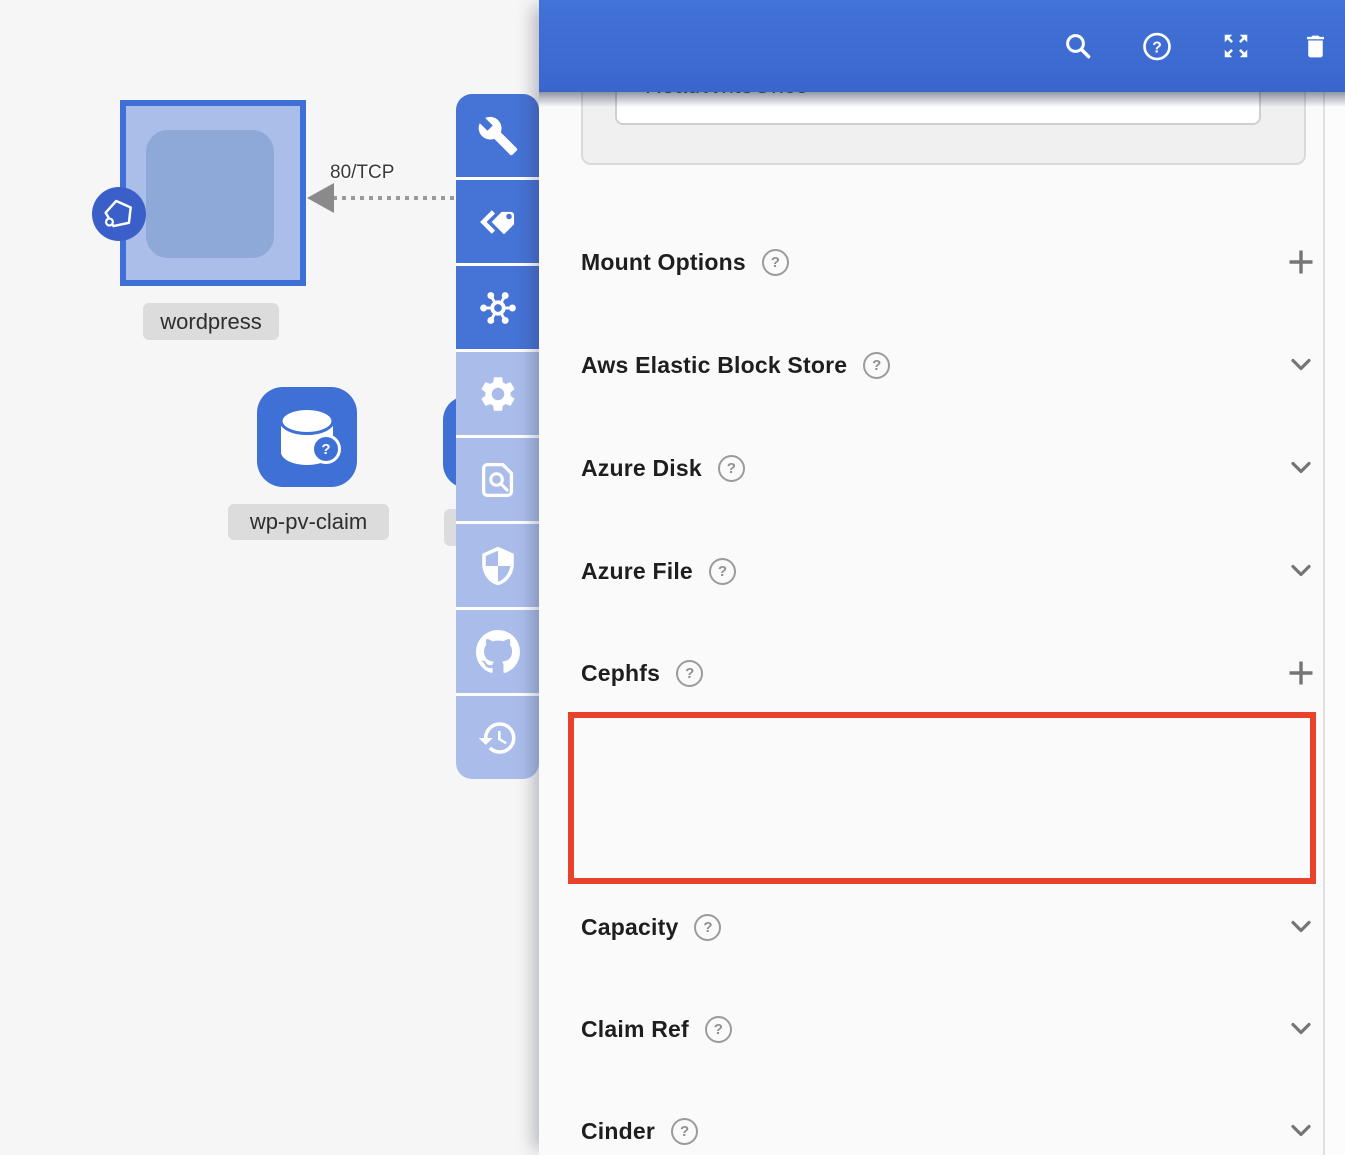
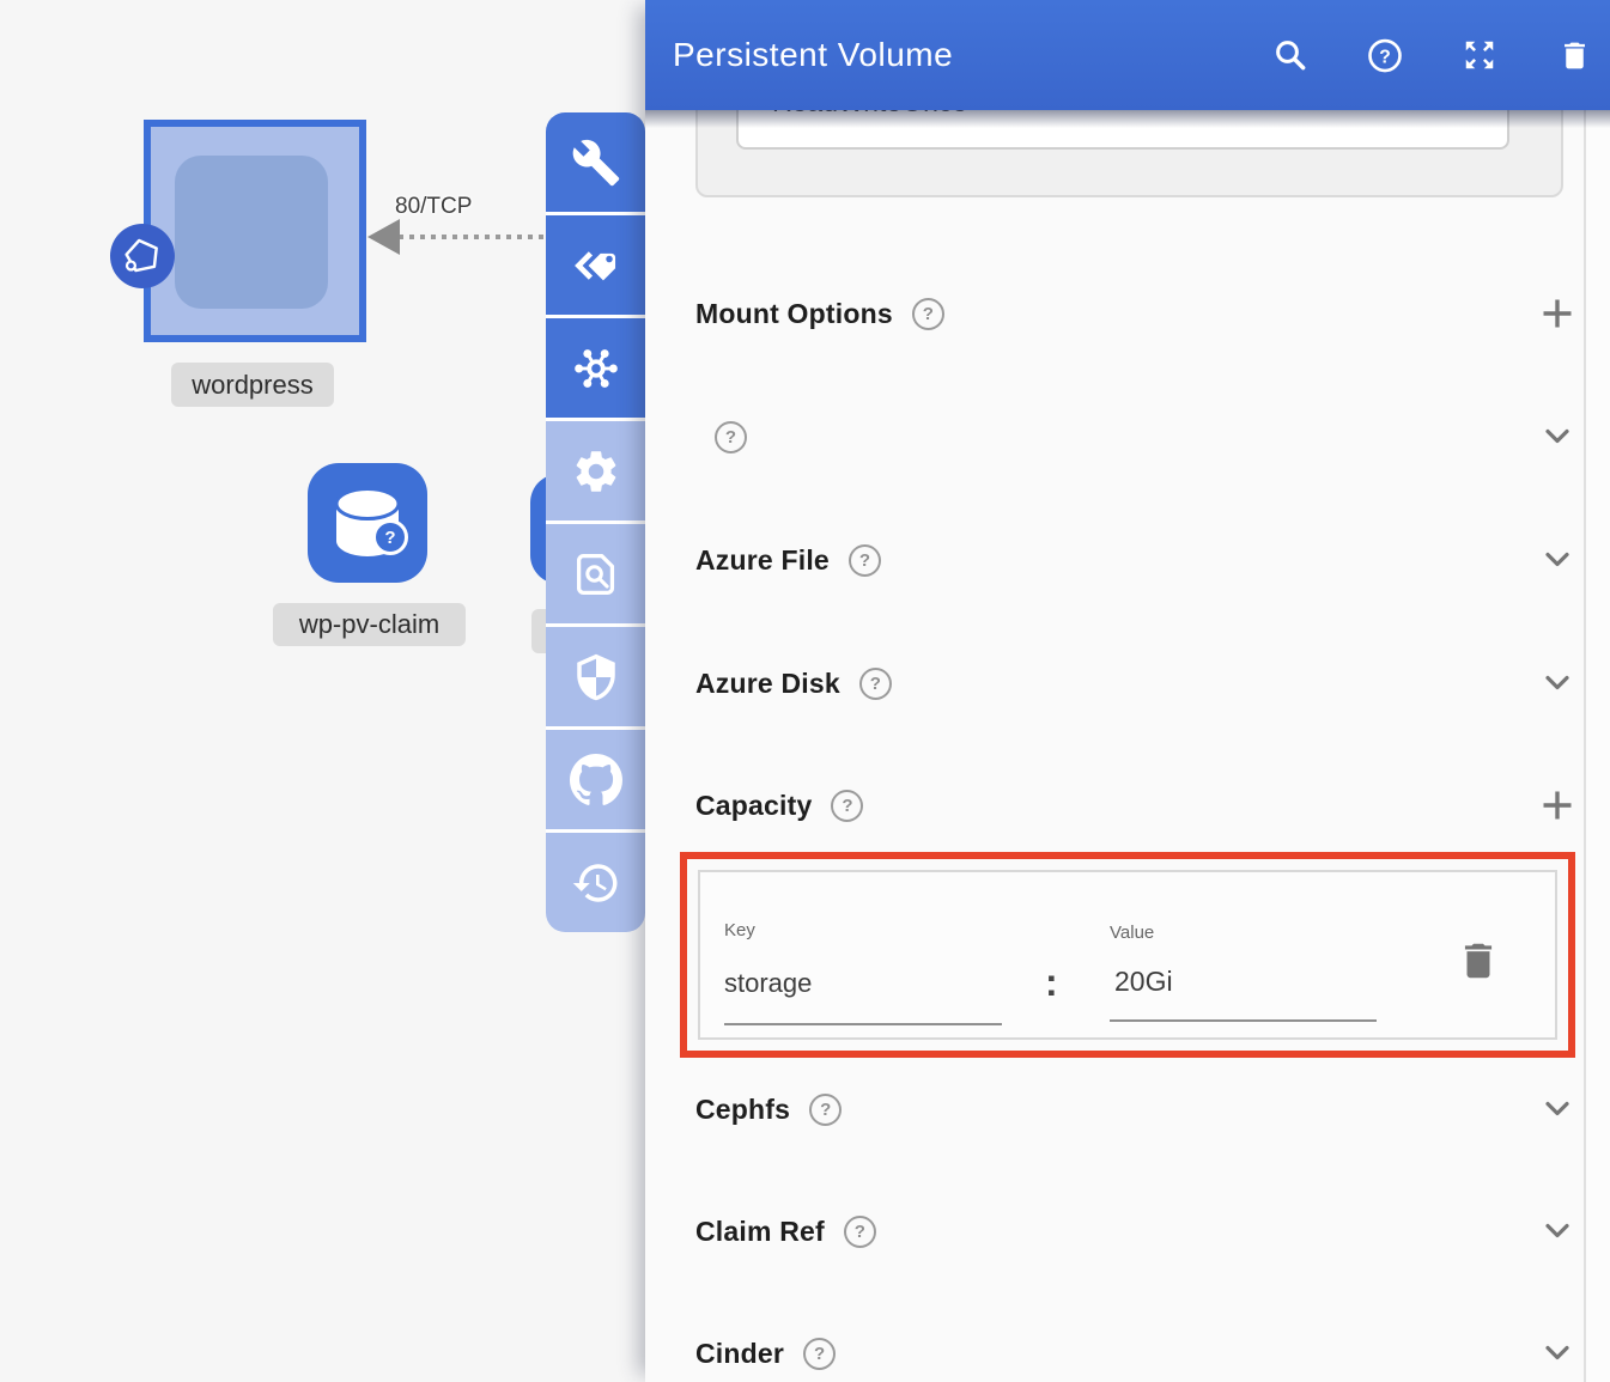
  80/TCP
  wordpress
  ?
  wp-pv-claim
+ Persistent Volume
  ?
  Mount Options
  ?
- Aws Elastic Block Store
  ?
- Azure Disk
+ Azure File
  ?
- Azure File
+ Azure Disk
  ?
- Cephfs
+ Capacity
  ?
+ Key
+ storage
+ :
+ Value
+ 20Gi
- Capacity
+ Cephfs
  ?
  Claim Ref
  ?
  Cinder
  ?
